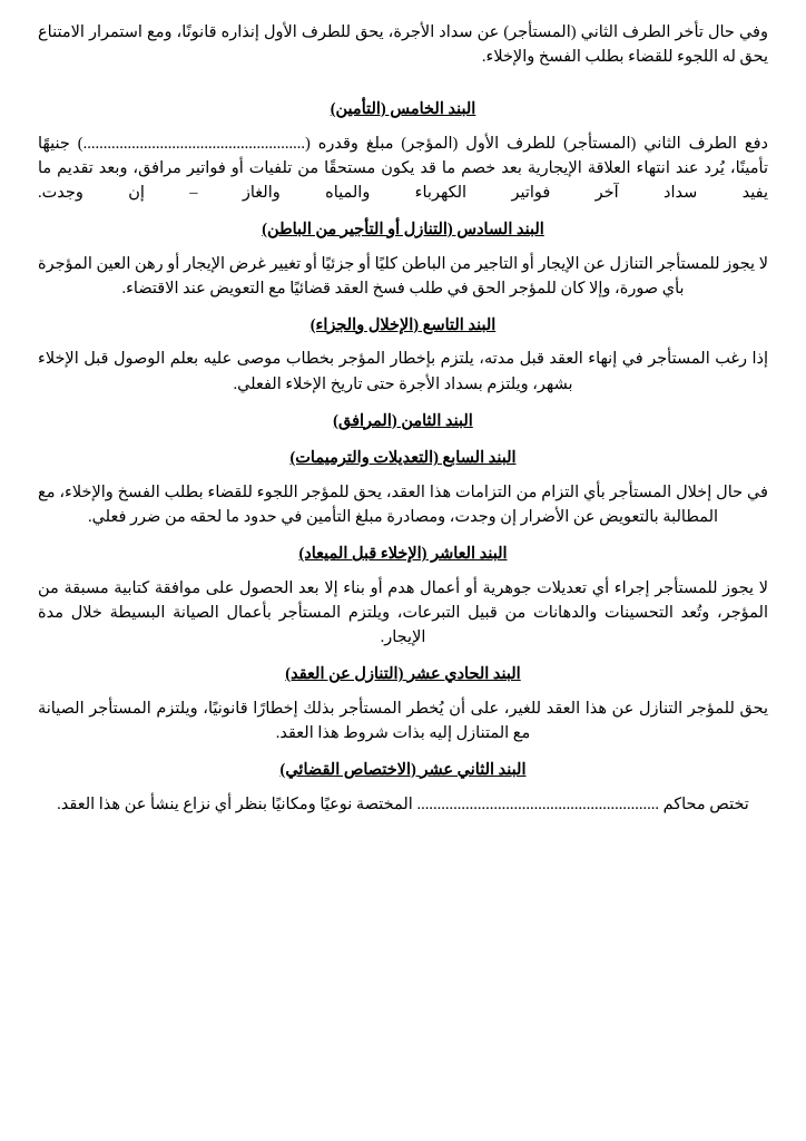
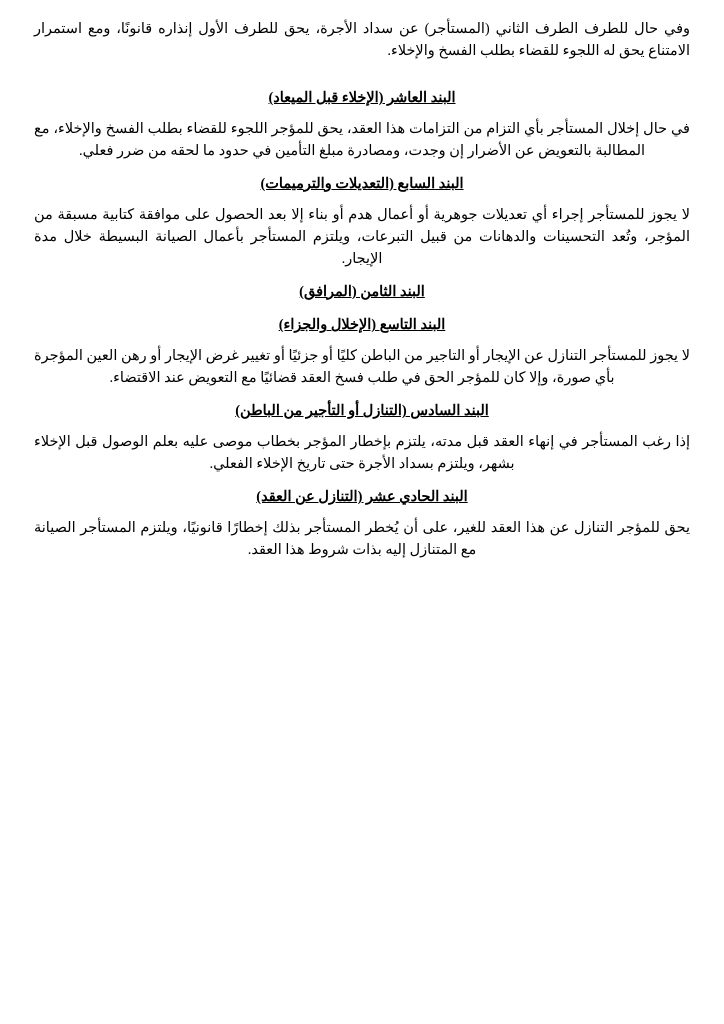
- وفي حال تأخر الطرف الثاني (المستأجر) عن سداد الأجرة، يحق للطرف الأول إنذاره قانونًا، ومع استمرار الامتناع يحق له اللجوء للقضاء بطلب الفسخ والإخلاء.
+ وفي حال للطرف الطرف الثاني (المستأجر) عن سداد الأجرة، يحق للطرف الأول إنذاره قانونًا، ومع استمرار الامتناع يحق له اللجوء للقضاء بطلب الفسخ والإخلاء.
- البند الخامس (التأمين)
- دفع الطرف الثاني (المستأجر) للطرف الأول (المؤجر) مبلغ وقدره (.......................................................) جنيهًا تأمينًا، يُرد عند انتهاء العلاقة الإيجارية بعد خصم ما قد يكون مستحقًا من تلفيات أو فواتير مرافق، وبعد تقديم ما يفيد سداد آخر فواتير الكهرباء والمياه والغاز – إن وجدت.
- البند السادس (التنازل أو التأجير من الباطن)
+ البند العاشر (الإخلاء قبل الميعاد)
- لا يجوز للمستأجر التنازل عن الإيجار أو التاجير من الباطن كليًا أو جزئيًا أو تغيير غرض الإيجار أو رهن العين المؤجرة بأي صورة، وإلا كان للمؤجر الحق في طلب فسخ العقد قضائيًا مع التعويض عند الاقتضاء.
+ في حال إخلال المستأجر بأي التزام من التزامات هذا العقد، يحق للمؤجر اللجوء للقضاء بطلب الفسخ والإخلاء، مع المطالبة بالتعويض عن الأضرار إن وجدت، ومصادرة مبلغ التأمين في حدود ما لحقه من ضرر فعلي.
- البند التاسع (الإخلال والجزاء)
+ البند السابع (التعديلات والترميمات)
- إذا رغب المستأجر في إنهاء العقد قبل مدته، يلتزم بإخطار المؤجر بخطاب موصى عليه بعلم الوصول قبل الإخلاء بشهر، ويلتزم بسداد الأجرة حتى تاريخ الإخلاء الفعلي.
+ لا يجوز للمستأجر إجراء أي تعديلات جوهرية أو أعمال هدم أو بناء إلا بعد الحصول على موافقة كتابية مسبقة من المؤجر، وتُعد التحسينات والدهانات من قبيل التبرعات، ويلتزم المستأجر بأعمال الصيانة البسيطة خلال مدة الإيجار.
  البند الثامن (المرافق)
- البند السابع (التعديلات والترميمات)
+ البند التاسع (الإخلال والجزاء)
- في حال إخلال المستأجر بأي التزام من التزامات هذا العقد، يحق للمؤجر اللجوء للقضاء بطلب الفسخ والإخلاء، مع المطالبة بالتعويض عن الأضرار إن وجدت، ومصادرة مبلغ التأمين في حدود ما لحقه من ضرر فعلي.
+ لا يجوز للمستأجر التنازل عن الإيجار أو التاجير من الباطن كليًا أو جزئيًا أو تغيير غرض الإيجار أو رهن العين المؤجرة بأي صورة، وإلا كان للمؤجر الحق في طلب فسخ العقد قضائيًا مع التعويض عند الاقتضاء.
- البند العاشر (الإخلاء قبل الميعاد)
+ البند السادس (التنازل أو التأجير من الباطن)
- لا يجوز للمستأجر إجراء أي تعديلات جوهرية أو أعمال هدم أو بناء إلا بعد الحصول على موافقة كتابية مسبقة من المؤجر، وتُعد التحسينات والدهانات من قبيل التبرعات، ويلتزم المستأجر بأعمال الصيانة البسيطة خلال مدة الإيجار.
+ إذا رغب المستأجر في إنهاء العقد قبل مدته، يلتزم بإخطار المؤجر بخطاب موصى عليه بعلم الوصول قبل الإخلاء بشهر، ويلتزم بسداد الأجرة حتى تاريخ الإخلاء الفعلي.
  البند الحادي عشر (التنازل عن العقد)
  يحق للمؤجر التنازل عن هذا العقد للغير، على أن يُخطر المستأجر بذلك إخطارًا قانونيًا، ويلتزم المستأجر الصيانة مع المتنازل إليه بذات شروط هذا العقد.
- البند الثاني عشر (الاختصاص القضائي)
- تختص محاكم ............................................................ المختصة نوعيًا ومكانيًا بنظر أي نزاع ينشأ عن هذا العقد.
